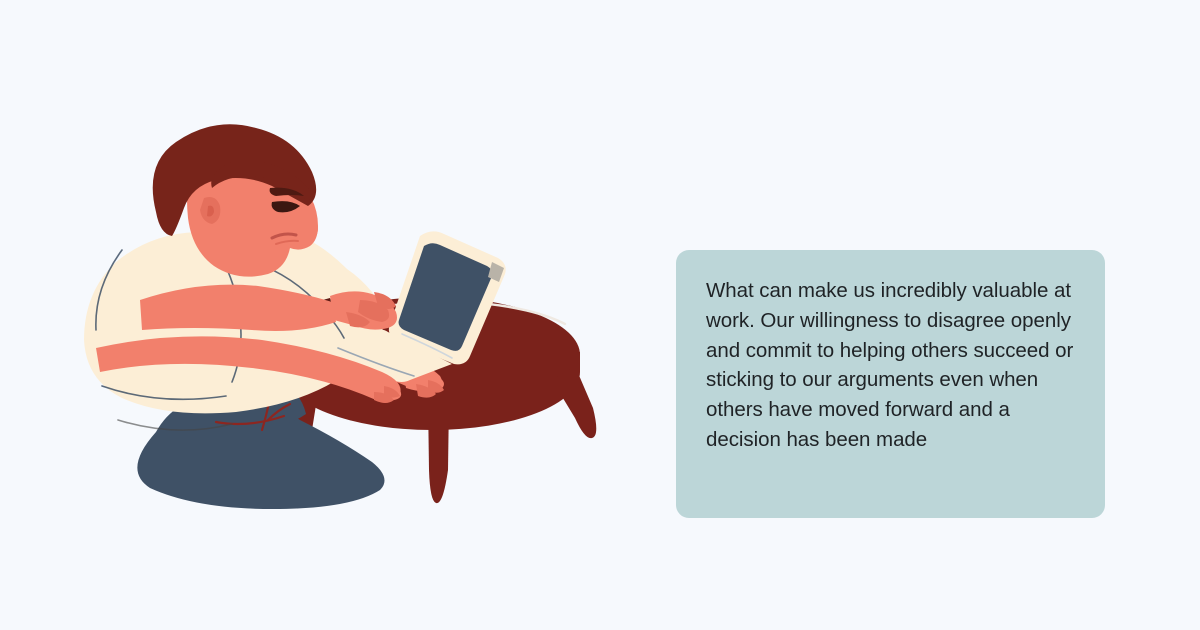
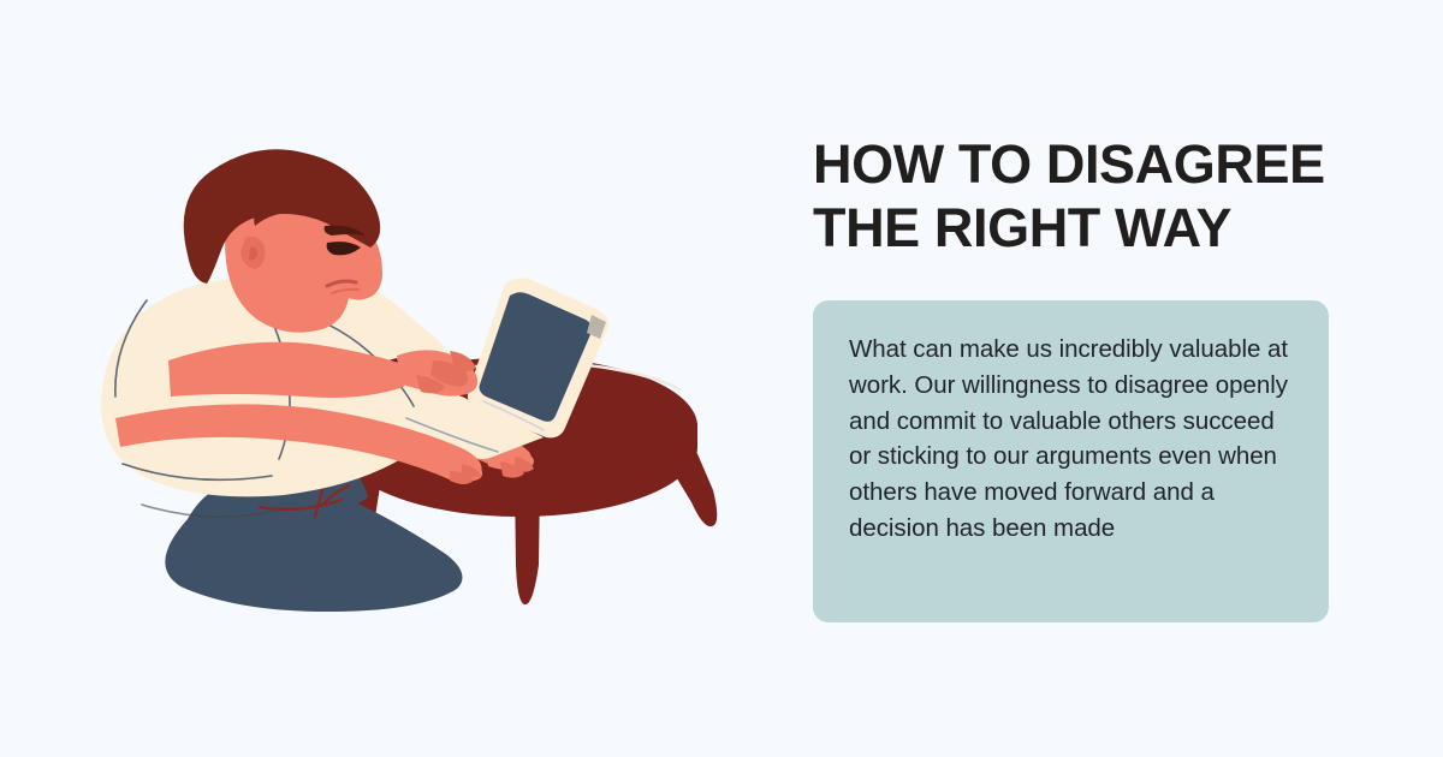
+ HOW TO DISAGREE
+ THE RIGHT WAY
- What can make us incredibly valuable at work. Our willingness to disagree openly and commit to helping others succeed or sticking to our arguments even when others have moved forward and a decision has been made
+ What can make us incredibly valuable at work. Our willingness to disagree openly and commit to valuable others succeed or sticking to our arguments even when others have moved forward and a decision has been made
